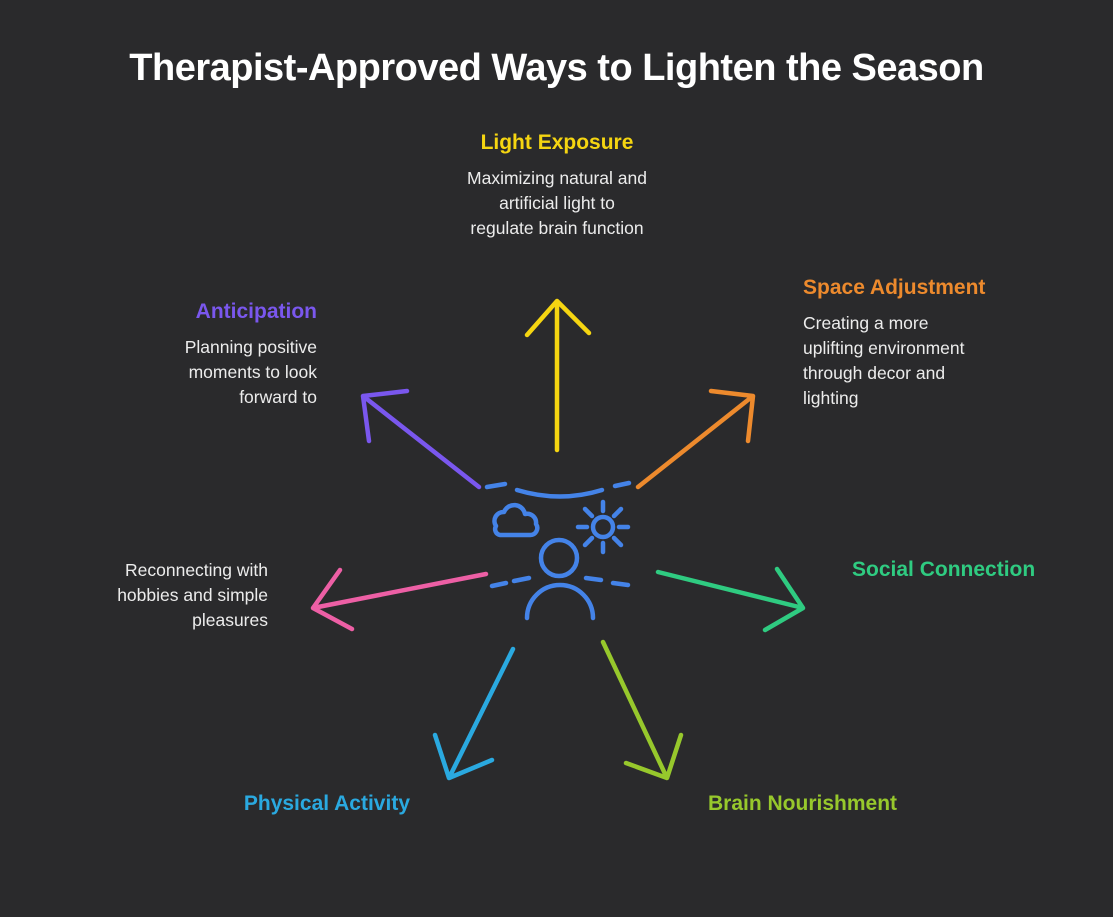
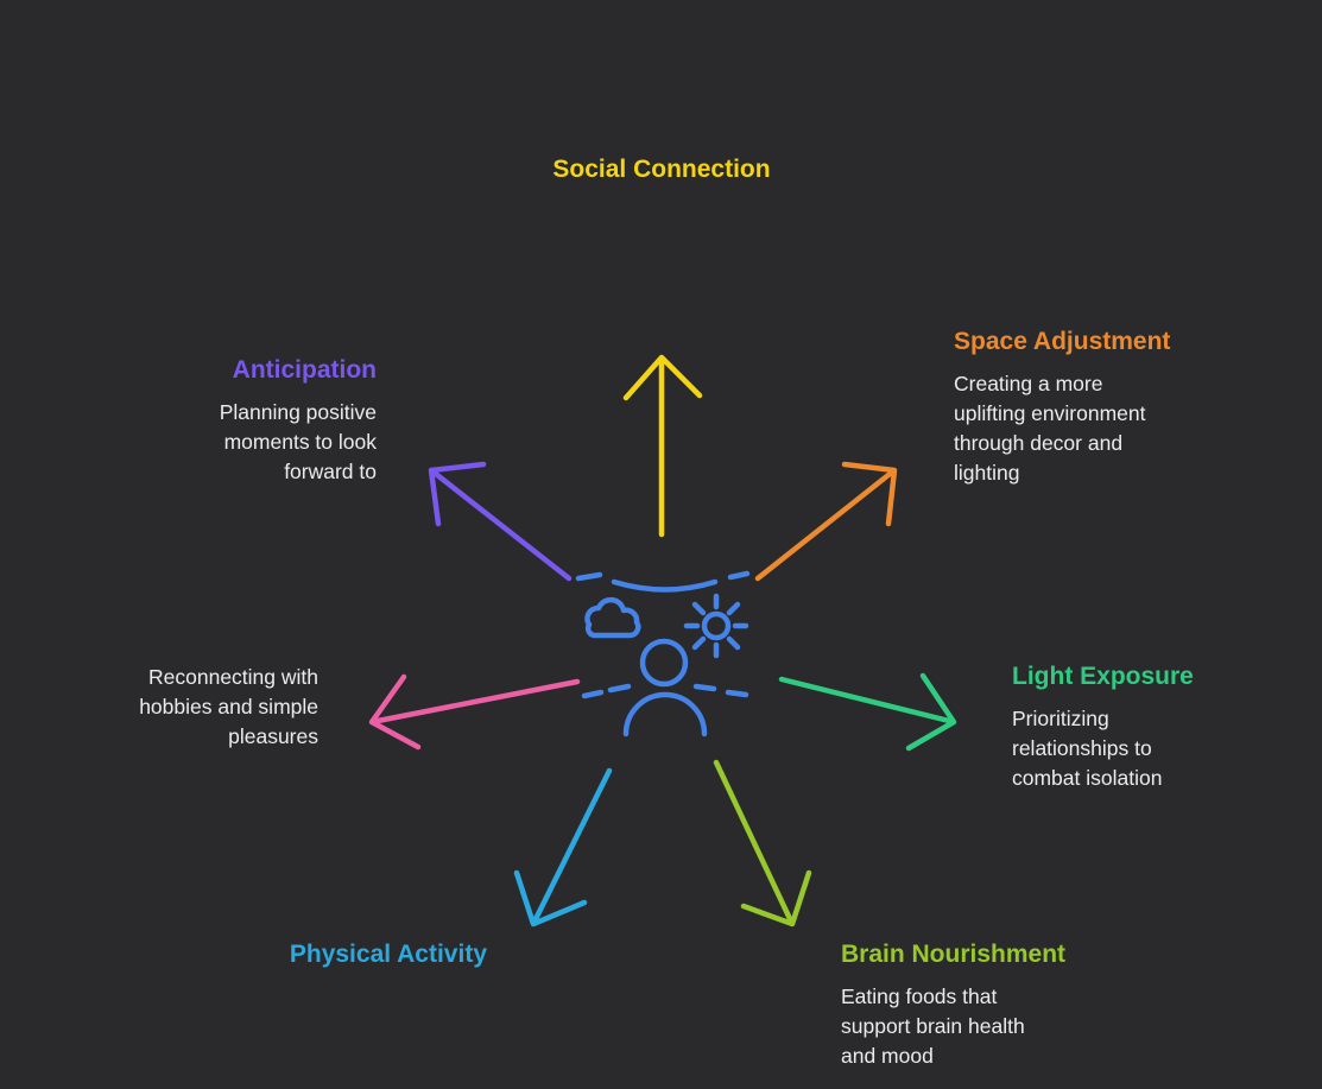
- Therapist-Approved Ways to Lighten the Season
- Light Exposure
+ Social Connection
- Maximizing natural and
- artificial light to
- regulate brain function
  Space Adjustment
  Creating a more
  uplifting environment
  through decor and
  lighting
  Anticipation
  Planning positive
  moments to look
  forward to
- Social Connection
+ Light Exposure
+ Prioritizing
+ relationships to
+ combat isolation
  Reconnecting with
  hobbies and simple
  pleasures
  Brain Nourishment
+ Eating foods that
+ support brain health
+ and mood
  Physical Activity
